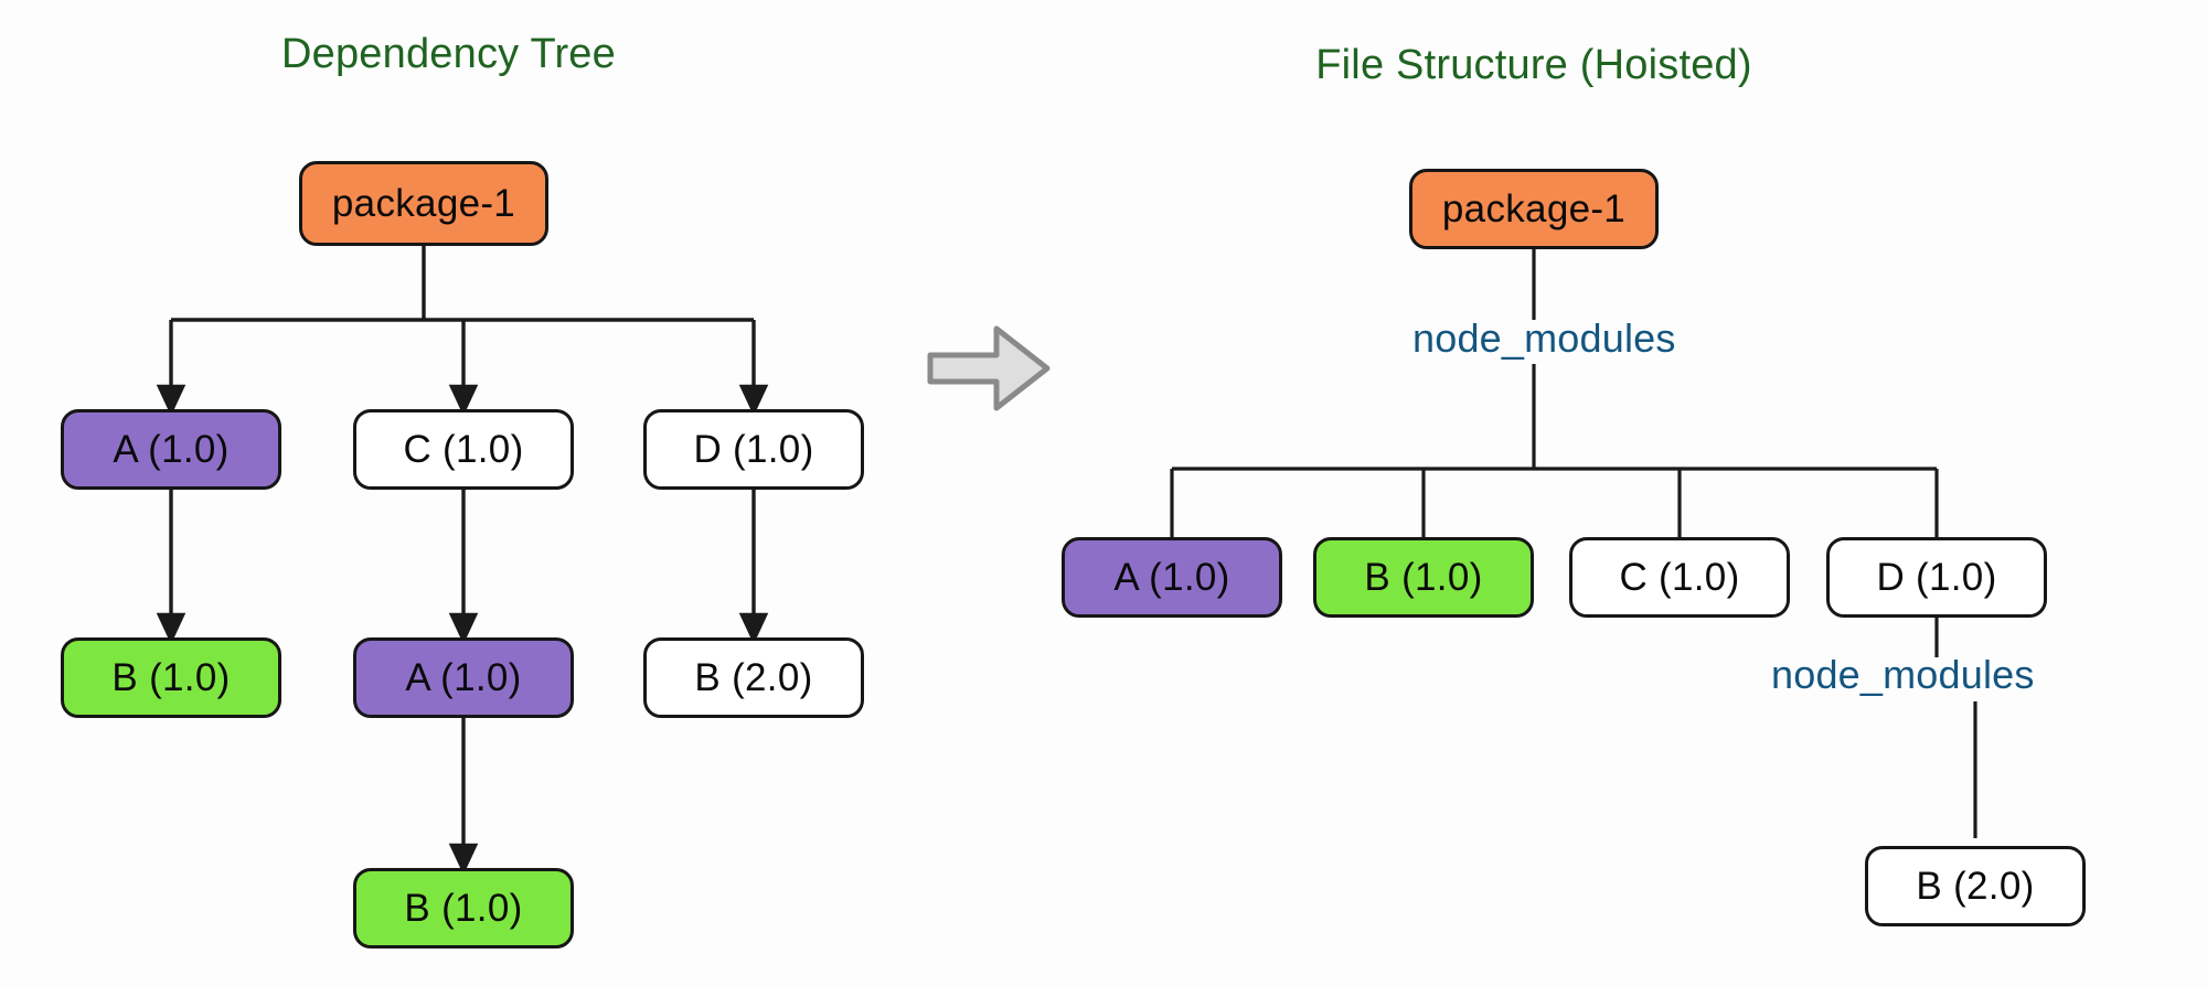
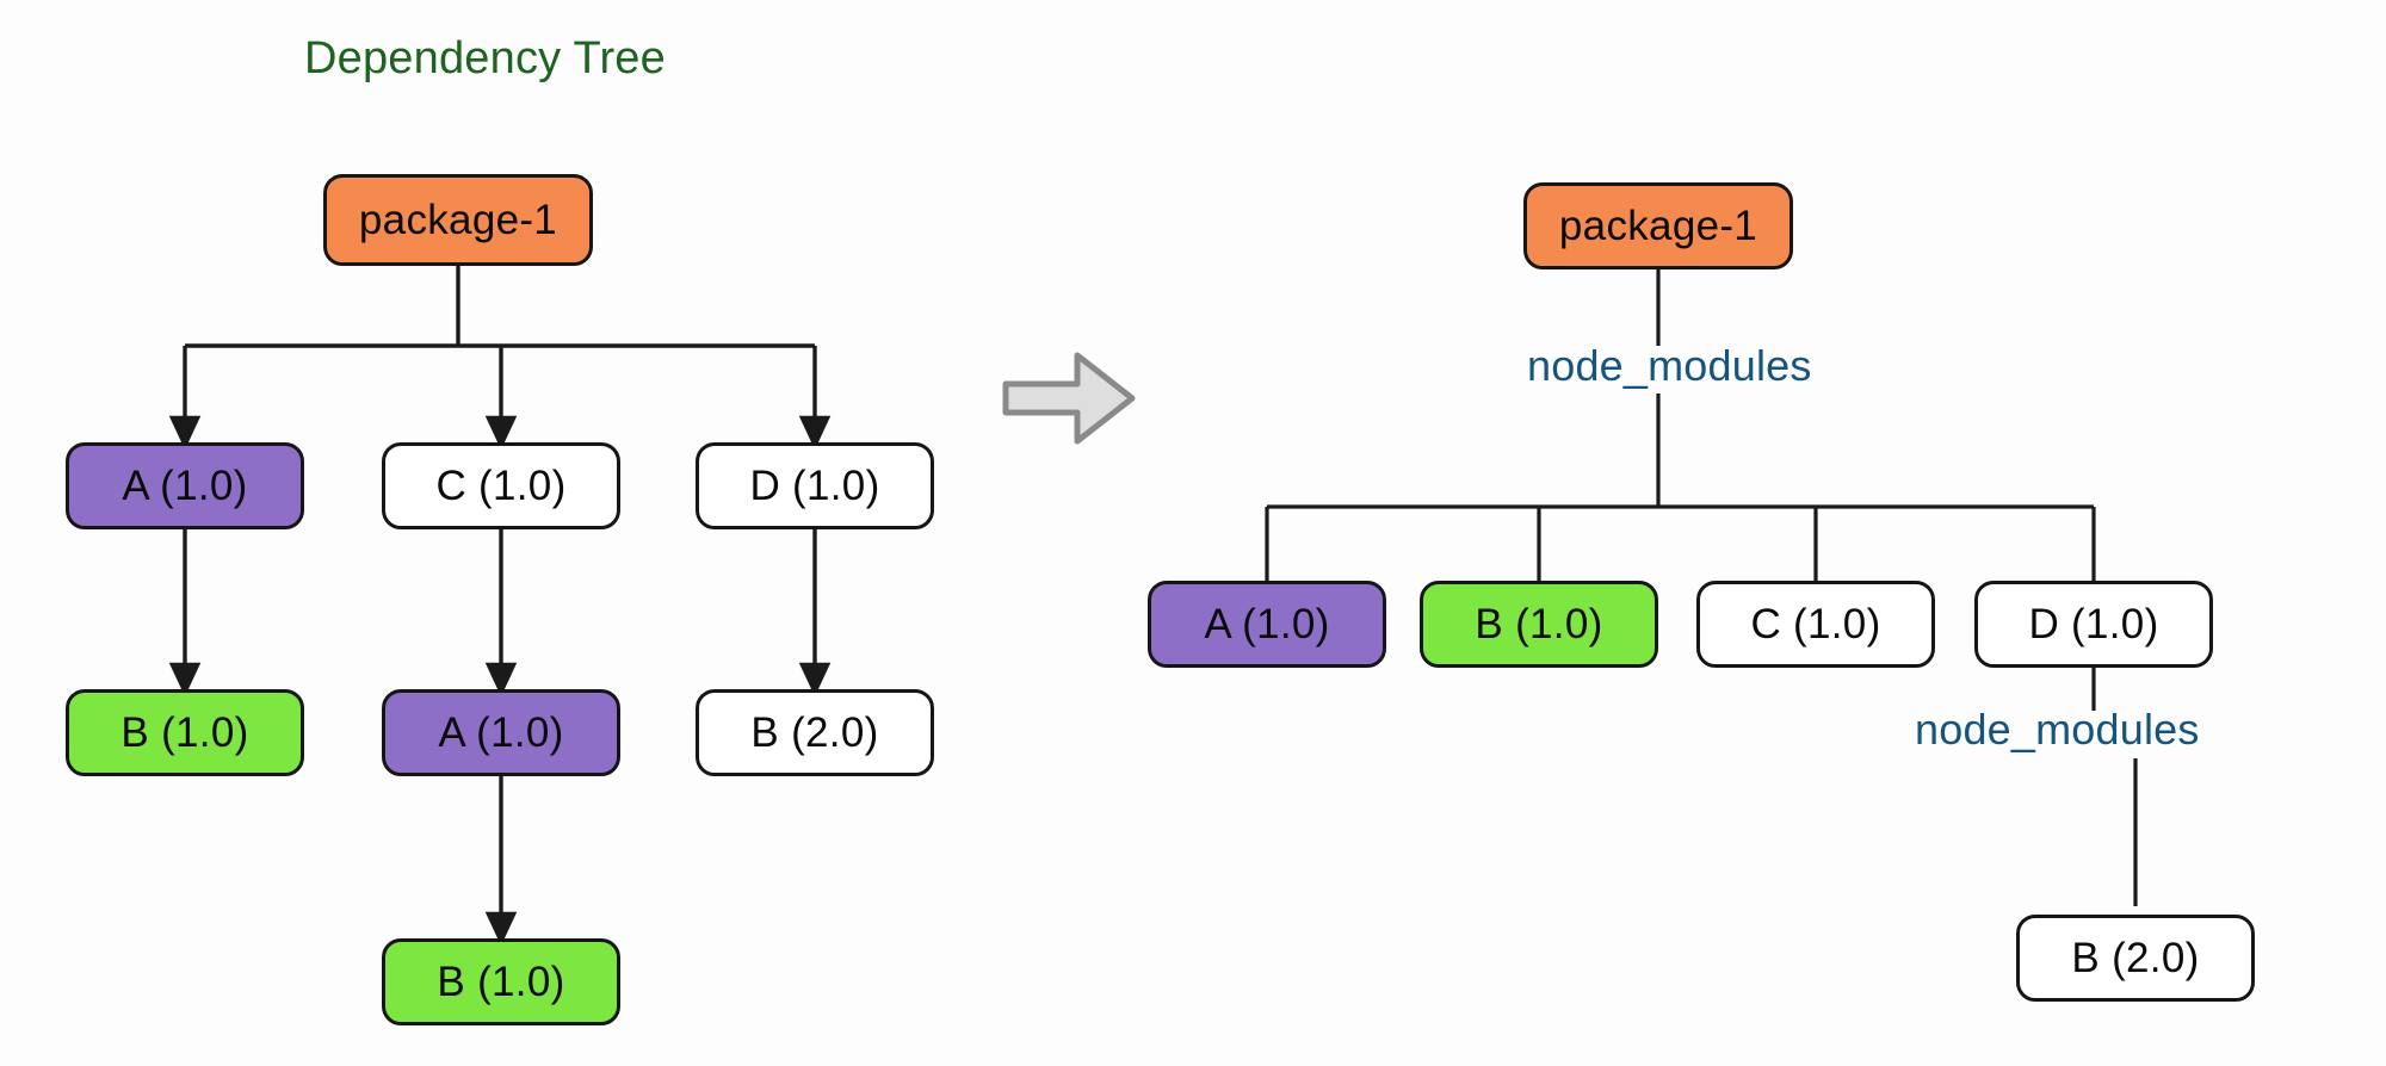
  Dependency Tree
- File Structure (Hoisted)
  package-1
  A (1.0)
  C (1.0)
  D (1.0)
  B (1.0)
  A (1.0)
  B (2.0)
  B (1.0)
  package-1
  node_modules
  A (1.0)
  B (1.0)
  C (1.0)
  D (1.0)
  node_modules
  B (2.0)
